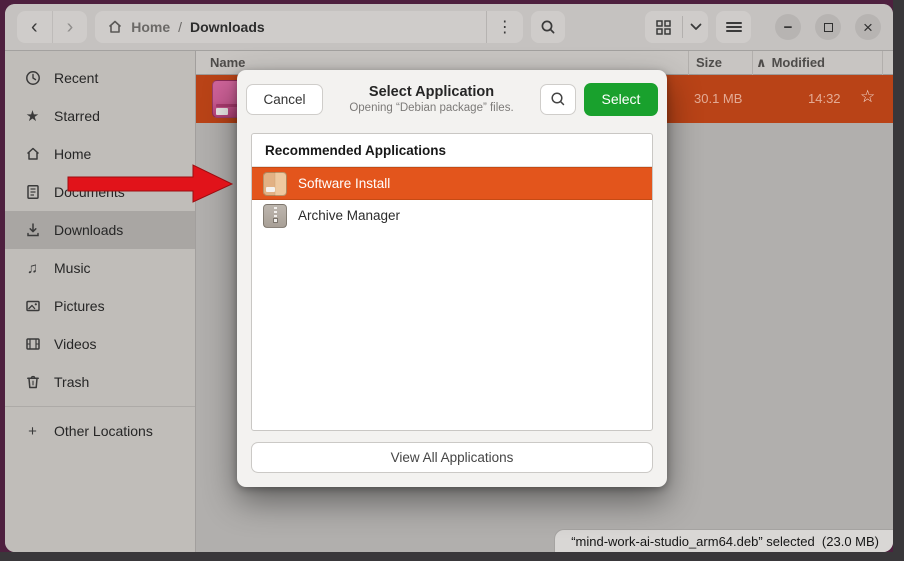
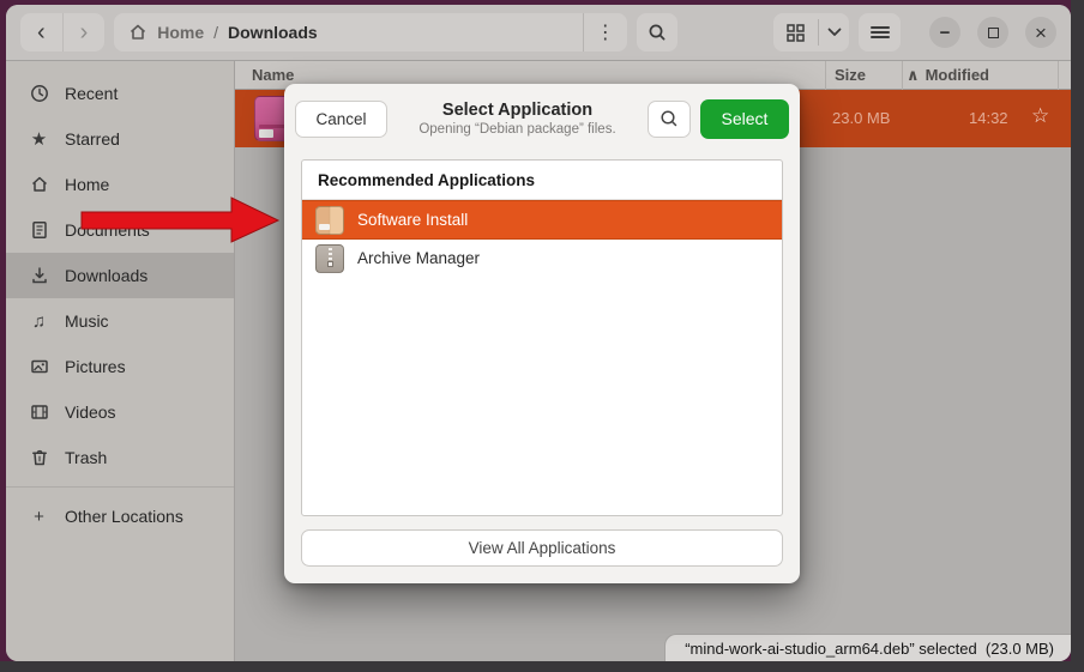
  ‹
  ›
  Home
  /
  Downloads
  ⋮
  −
  ×
  Recent
  ★
  Starred
  Home
  Documents
  Downloads
  ♫
  Music
  Pictures
  Videos
  Trash
  +
  Other Locations
  Name
  Size
  ∧
  Modified
- 30.1 MB
+ 23.0 MB
  14:32
  ☆
  “mind-work-ai-studio_arm64.deb” selected (23.0 MB)
  Cancel
  Select Application
  Opening “Debian package” files.
  Select
  Recommended Applications
  Software Install
  Archive Manager
  View All Applications
